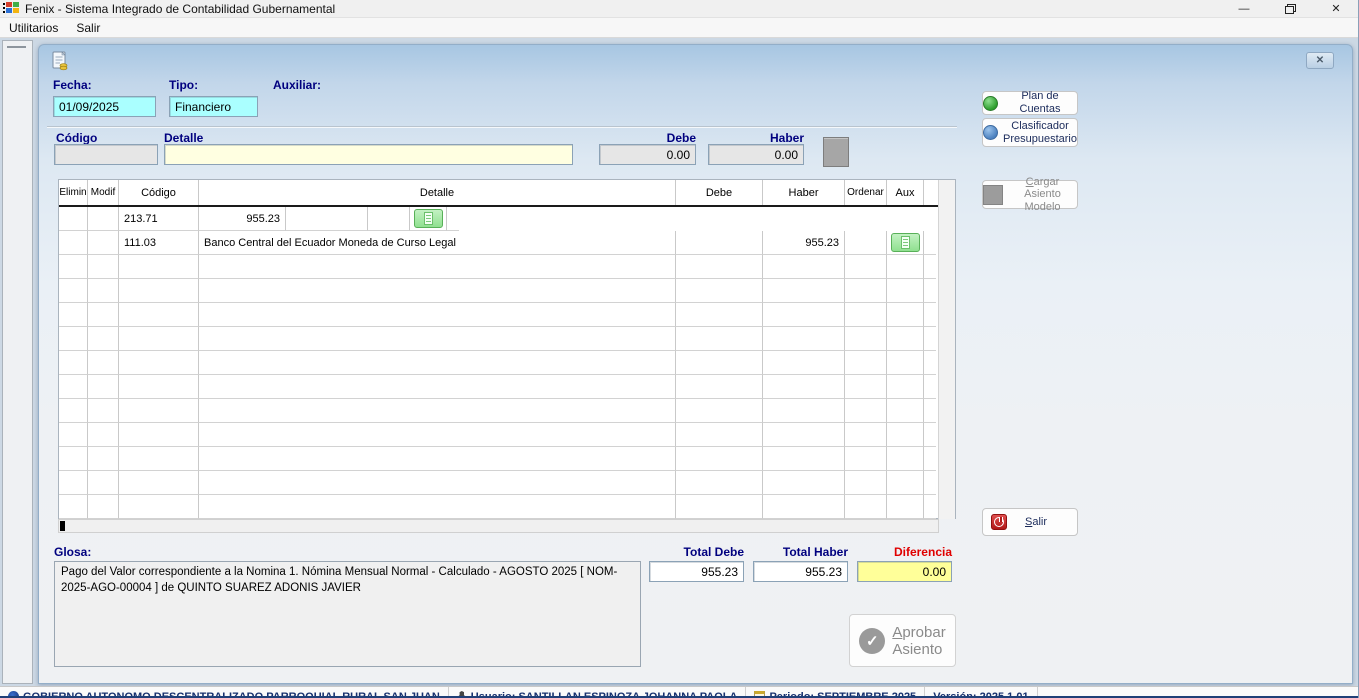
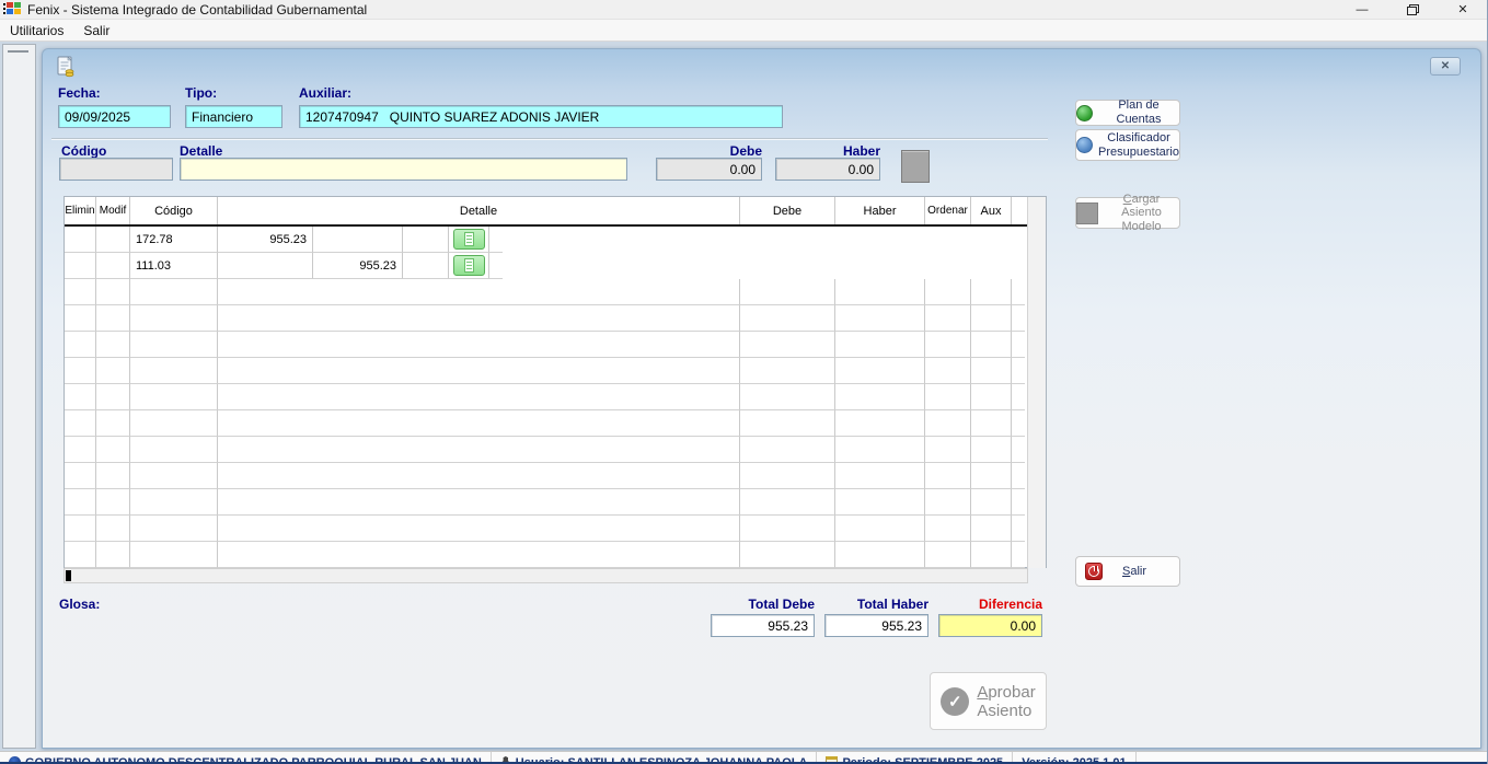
  Fenix - Sistema Integrado de Contabilidad Gubernamental
  —
  ✕
  Utilitarios
  Salir
  ✕
  Fecha:
  Tipo:
  Auxiliar:
- 01/09/2025
+ 09/09/2025
  Financiero
+ 1207470947 QUINTO SUAREZ ADONIS JAVIER
  Código
  Detalle
  Debe
  Haber
  0.00
  0.00
  Elimin
  Modif
  Código
  Detalle
  Debe
  Haber
  Ordenar
  Aux
- 213.71
+ 172.78
  955.23
  111.03
- Banco Central del Ecuador Moneda de Curso Legal
  955.23
  Glosa:
- Pago del Valor correspondiente a la Nomina 1. Nómina Mensual Normal - Calculado - AGOSTO 2025 [ NOM-2025-AGO-00004 ] de QUINTO SUAREZ ADONIS JAVIER
  Total Debe
  Total Haber
  Diferencia
  955.23
  955.23
  0.00
  ✓
  Aprobar
  Asiento
  Plan de Cuentas
  Clasificador
  Presupuestario
  Cargar Asiento
  Modelo
  Salir
